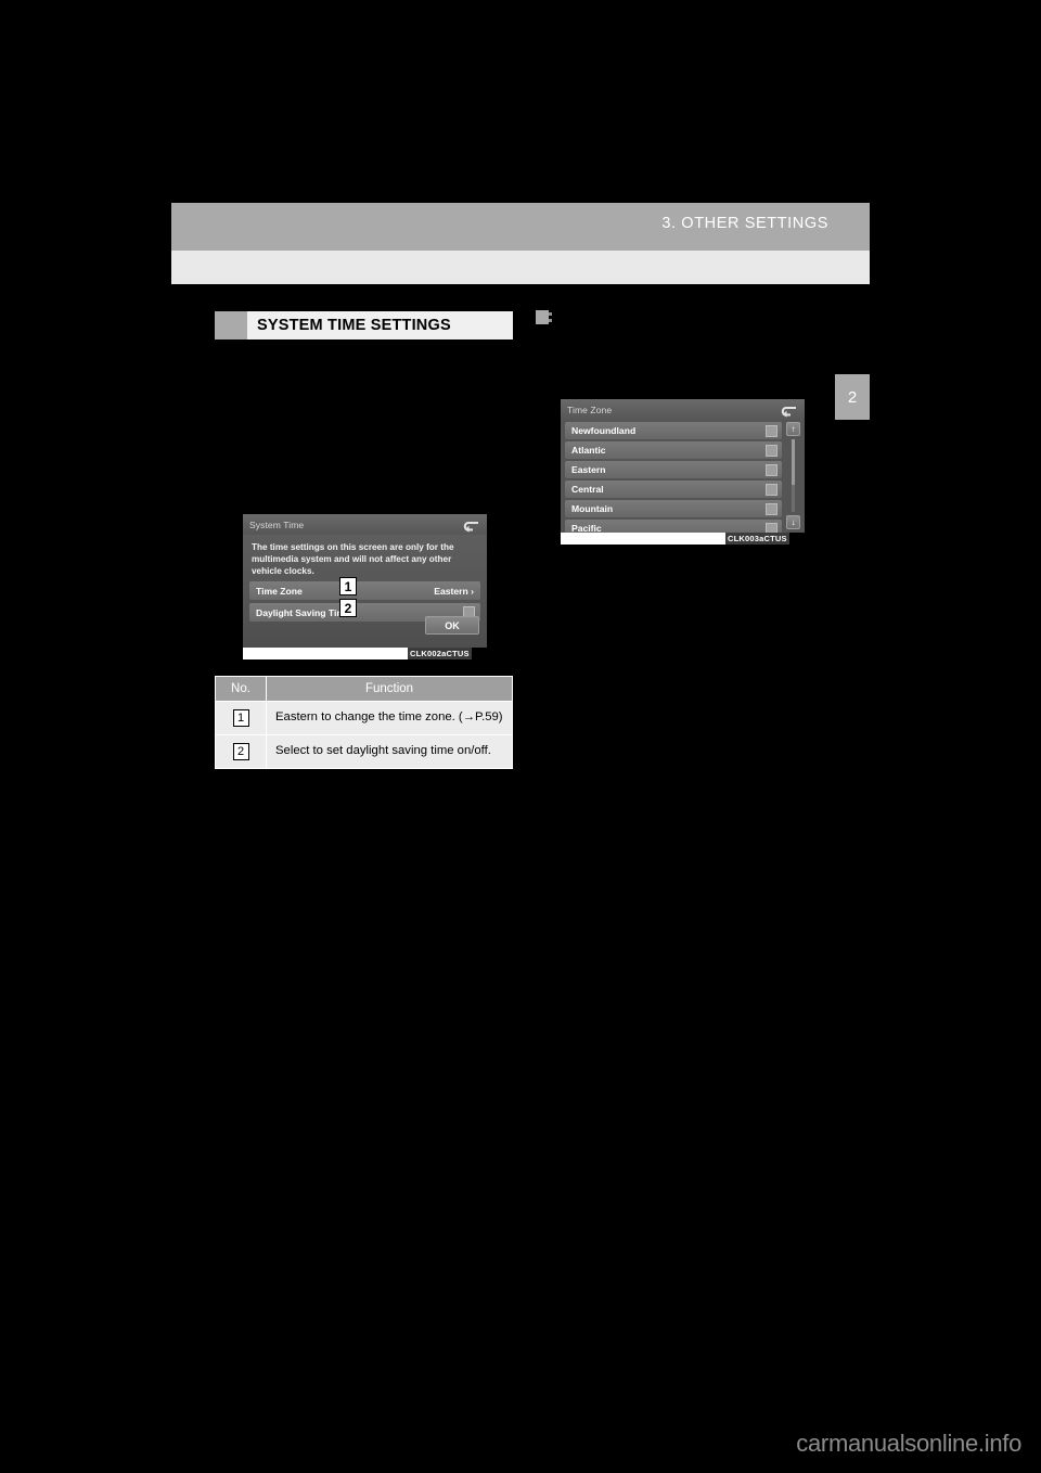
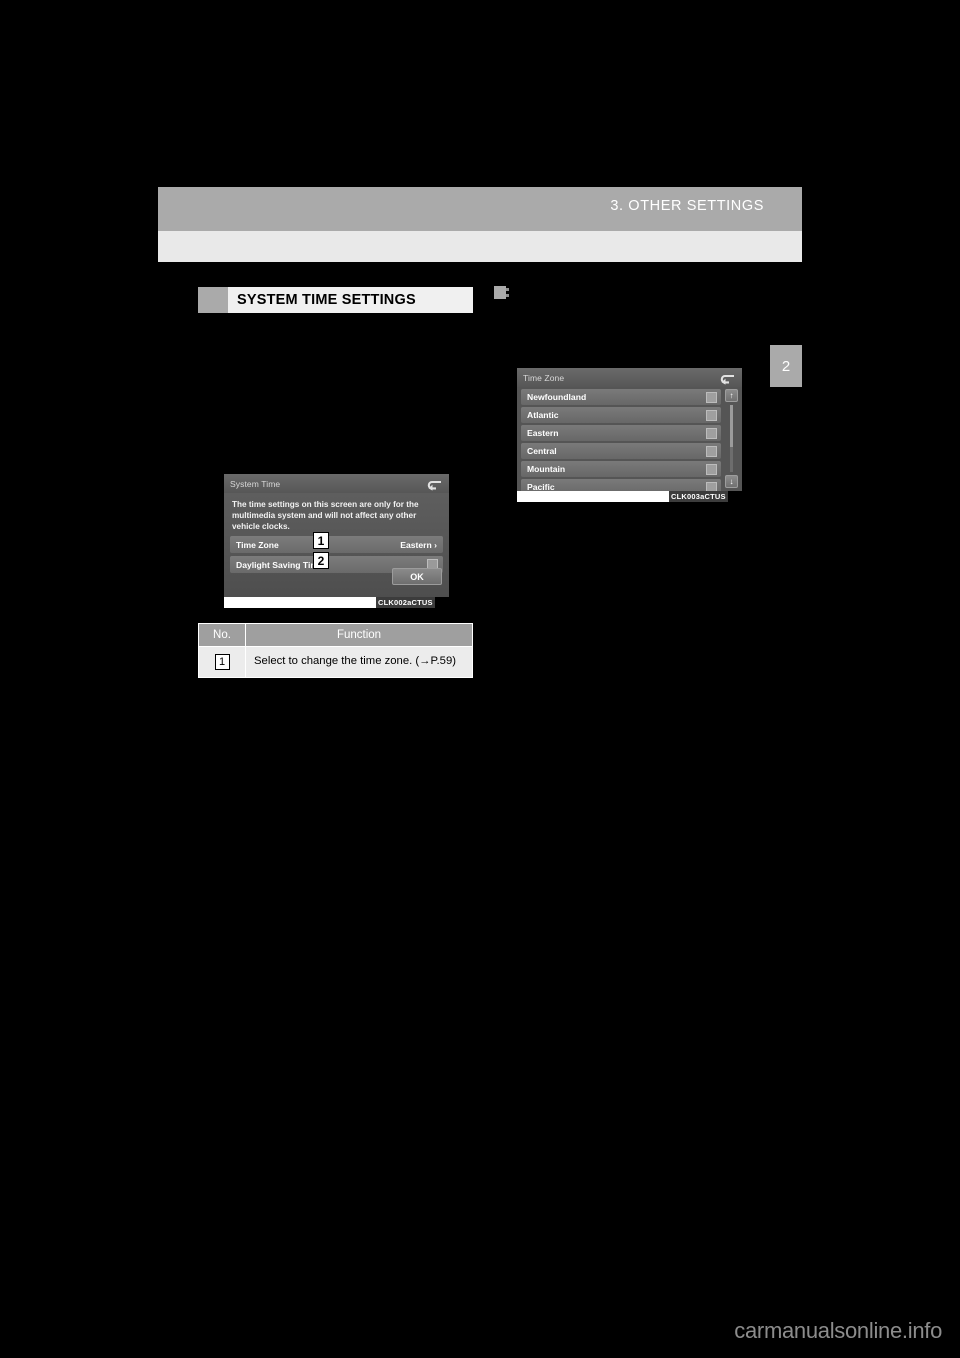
  3. OTHER SETTINGS
  2
  SYSTEM TIME SETTINGS
  System Time
  The time settings on this screen are only for the multimedia system and will not affect any other vehicle clocks.
  Time Zone
  Eastern ›
  Daylight Saving Ti
  OK
  1
  2
  CLK002aCTUS
  Time Zone
  Newfoundland
  Atlantic
  Eastern
  Central
  Mountain
  Pacific
  ↑
  ↓
  CLK003aCTUS
  No.	Function
- 1	Eastern to change the time zone. (→P.59)
+ 1	Select to change the time zone. (→P.59)
- 2	Select to set daylight saving time on/off.
  carmanualsonline.info
